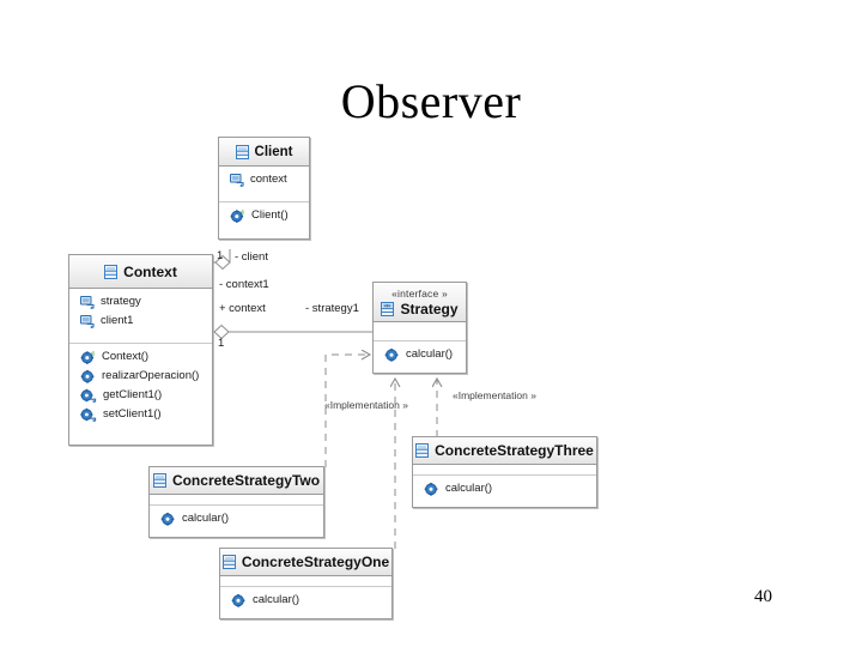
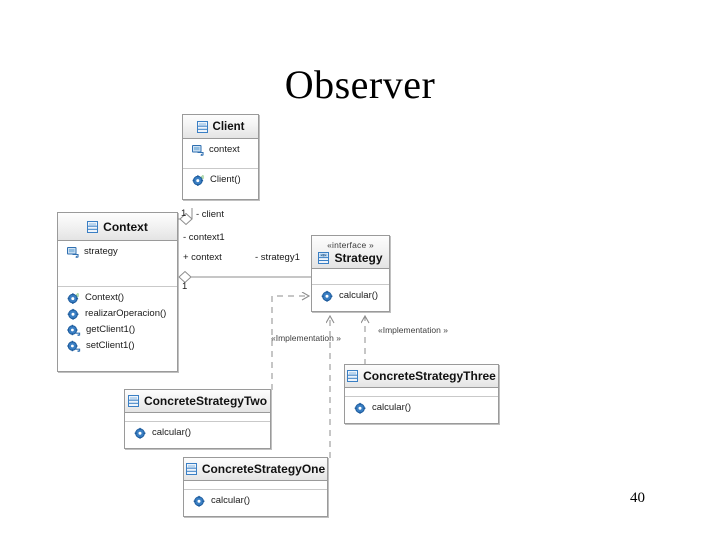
  Observer
  1
  - client
  - context1
  + context
  - strategy1
  1
  «Implementation »
  «Implementation »
  Client
  context
  Client()
  Context
  strategy
- client1
  Context()
  realizarOperacion()
  getClient1()
  setClient1()
  «interface »
  Strategy
  calcular()
  ConcreteStrategyTwo
  calcular()
  ConcreteStrategyThree
  calcular()
  ConcreteStrategyOne
  calcular()
  40
